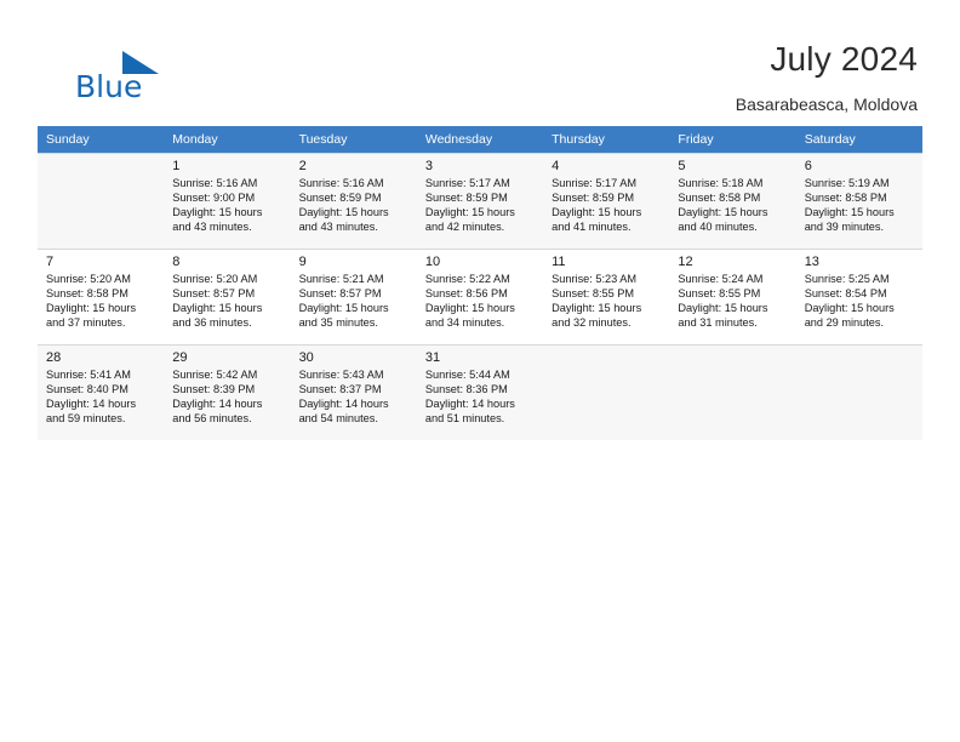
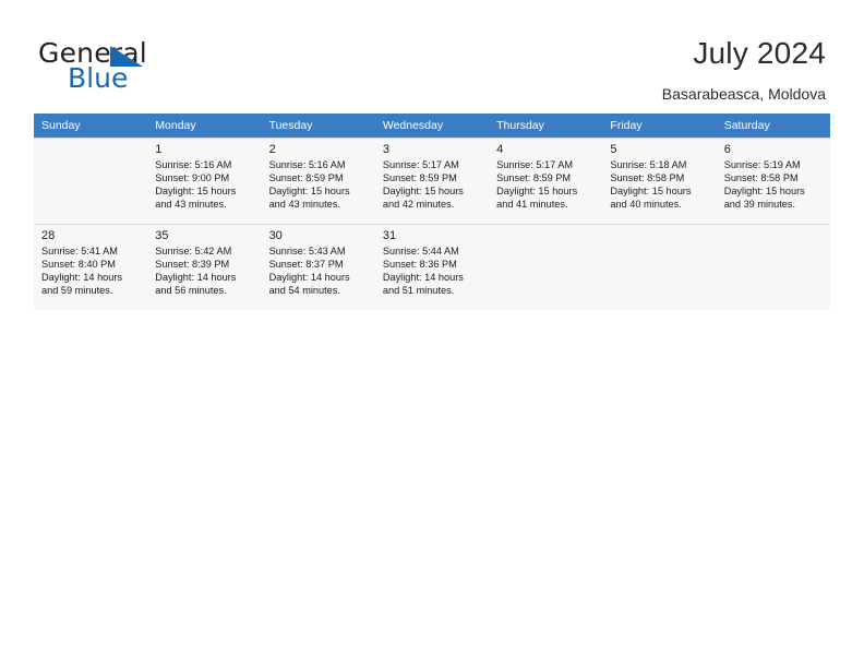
+ General
  Blue
  July 2024
  Basarabeasca, Moldova
  Sunday	Monday	Tuesday	Wednesday	Thursday	Friday	Saturday
  	1Sunrise: 5:16 AM Sunset: 9:00 PM Daylight: 15 hours and 43 minutes.	2Sunrise: 5:16 AM Sunset: 8:59 PM Daylight: 15 hours and 43 minutes.	3Sunrise: 5:17 AM Sunset: 8:59 PM Daylight: 15 hours and 42 minutes.	4Sunrise: 5:17 AM Sunset: 8:59 PM Daylight: 15 hours and 41 minutes.	5Sunrise: 5:18 AM Sunset: 8:58 PM Daylight: 15 hours and 40 minutes.	6Sunrise: 5:19 AM Sunset: 8:58 PM Daylight: 15 hours and 39 minutes.
- 7Sunrise: 5:20 AM Sunset: 8:58 PM Daylight: 15 hours and 37 minutes.	8Sunrise: 5:20 AM Sunset: 8:57 PM Daylight: 15 hours and 36 minutes.	9Sunrise: 5:21 AM Sunset: 8:57 PM Daylight: 15 hours and 35 minutes.	10Sunrise: 5:22 AM Sunset: 8:56 PM Daylight: 15 hours and 34 minutes.	11Sunrise: 5:23 AM Sunset: 8:55 PM Daylight: 15 hours and 32 minutes.	12Sunrise: 5:24 AM Sunset: 8:55 PM Daylight: 15 hours and 31 minutes.	13Sunrise: 5:25 AM Sunset: 8:54 PM Daylight: 15 hours and 29 minutes.
- 28Sunrise: 5:41 AM Sunset: 8:40 PM Daylight: 14 hours and 59 minutes.	29Sunrise: 5:42 AM Sunset: 8:39 PM Daylight: 14 hours and 56 minutes.	30Sunrise: 5:43 AM Sunset: 8:37 PM Daylight: 14 hours and 54 minutes.	31Sunrise: 5:44 AM Sunset: 8:36 PM Daylight: 14 hours and 51 minutes.
+ 28Sunrise: 5:41 AM Sunset: 8:40 PM Daylight: 14 hours and 59 minutes.	35Sunrise: 5:42 AM Sunset: 8:39 PM Daylight: 14 hours and 56 minutes.	30Sunrise: 5:43 AM Sunset: 8:37 PM Daylight: 14 hours and 54 minutes.	31Sunrise: 5:44 AM Sunset: 8:36 PM Daylight: 14 hours and 51 minutes.
